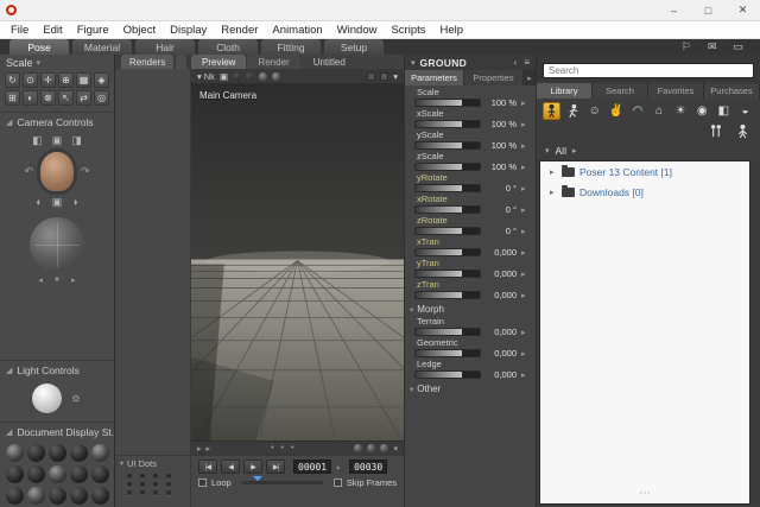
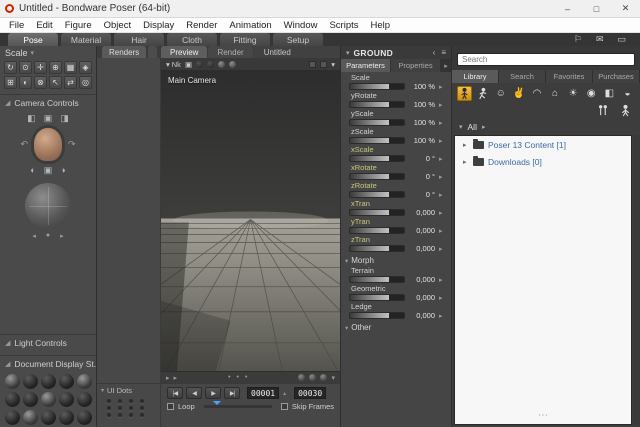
+ Untitled - Bondware Poser (64-bit)
  –
  □
  ✕
  File
  Edit
  Figure
  Object
  Display
  Render
  Animation
  Window
  Scripts
  Help
  Pose
  Material
  Hair
  Cloth
  Fitting
  Setup
  ⚐
  ✉
  ▭
  Scale
  ↻
  ⊙
  ✛
  ⊕
  ▦
  ◈
  ⊞
  ◐
  ⊗
  ↖
  ⇄
  ◎
  Camera Controls
  ◧
  ▣
  ◨
  ↶
  ↷
  ◐
  ▣
  ◑
  Light Controls
- ☼
  Document Display St.
  Renders
  UI Dots
  Preview
  Render
  Untitled
  ▾
  Nk
  ▣
  ▾
  Main Camera
  00001
  00030
  Loop
  Skip Frames
  GROUND
  ‹
  ≡
  Parameters
  Properties
  Scale
  100 %
- xScale
+ yRotate
  100 %
  yScale
  100 %
  zScale
  100 %
- yRotate
+ xScale
  0 °
  xRotate
  0 °
  zRotate
  0 °
  xTran
  0,000
  yTran
  0,000
  zTran
  0,000
  Morph
  Terrain
  0,000
  Geometric
  0,000
  Ledge
  0,000
  Other
  Search
  Library
  Search
  Favorites
  Purchases
  ☺
  ✌
  ◠
  ⌂
  ☀
  ◉
  ◧
  ◒
  All
  Poser 13 Content [1]
  Downloads [0]
  ⋯
